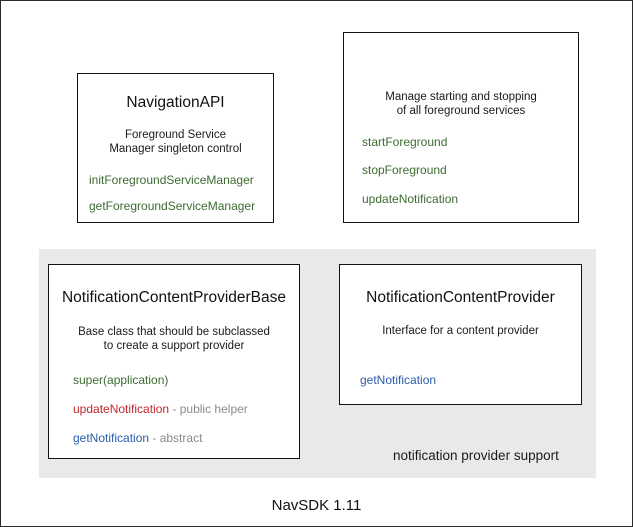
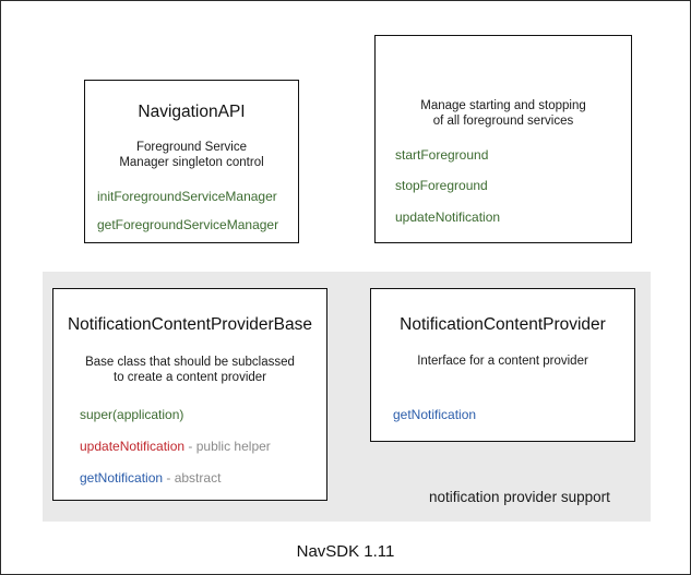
  notification provider support
  NavigationAPI
  Foreground Service
  Manager singleton control
  initForegroundServiceManager
  getForegroundServiceManager
  Manage starting and stopping
  of all foreground services
  startForeground
  stopForeground
  updateNotification
  NotificationContentProviderBase
  Base class that should be subclassed
- to create a support provider
+ to create a content provider
  super(application)
  updateNotification - public helper
  getNotification - abstract
  NotificationContentProvider
  Interface for a content provider
  getNotification
  NavSDK 1.11
